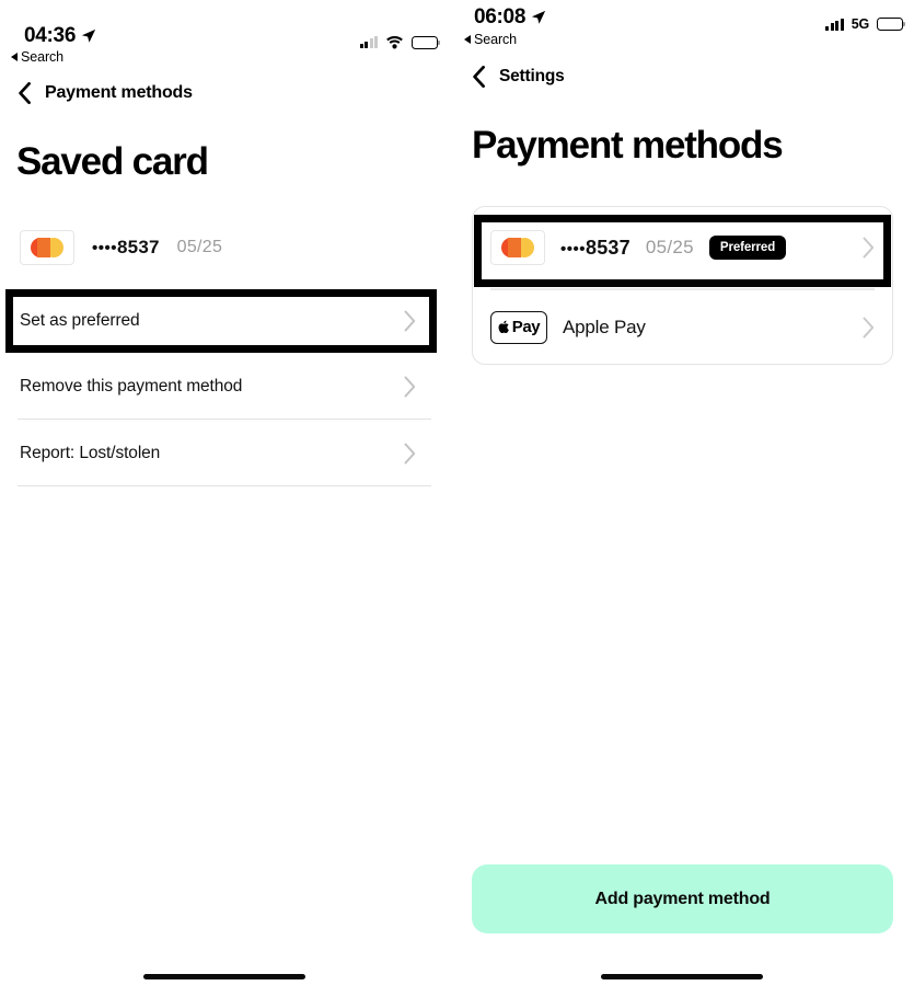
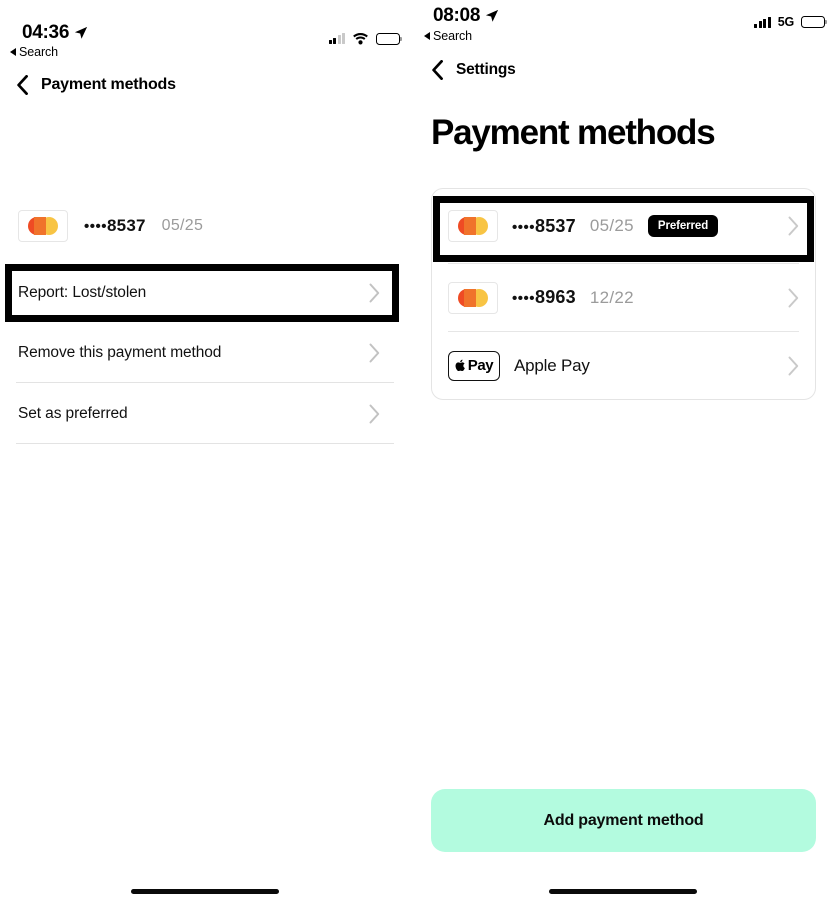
  04:36
  Search
  Payment methods
- Saved card
  ••••8537
  05/25
- Set as preferred
+ Report: Lost/stolen
  Remove this payment method
- Report: Lost/stolen
+ Set as preferred
- 06:08
+ 08:08
  Search
  5G
  Settings
  Payment methods
  ••••8537
  05/25
  Preferred
+ ••••8963
+ 12/22
  Pay
  Apple Pay
  Add payment method
